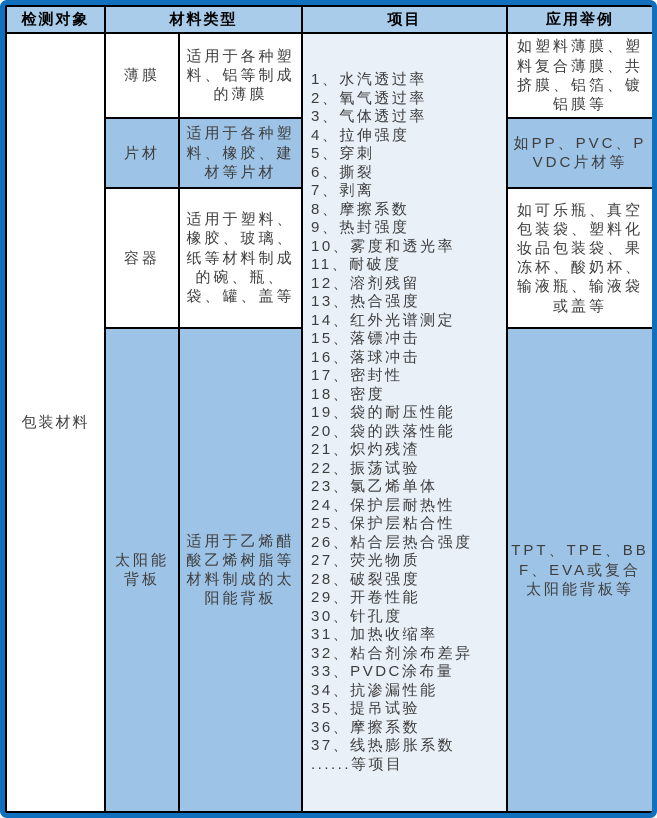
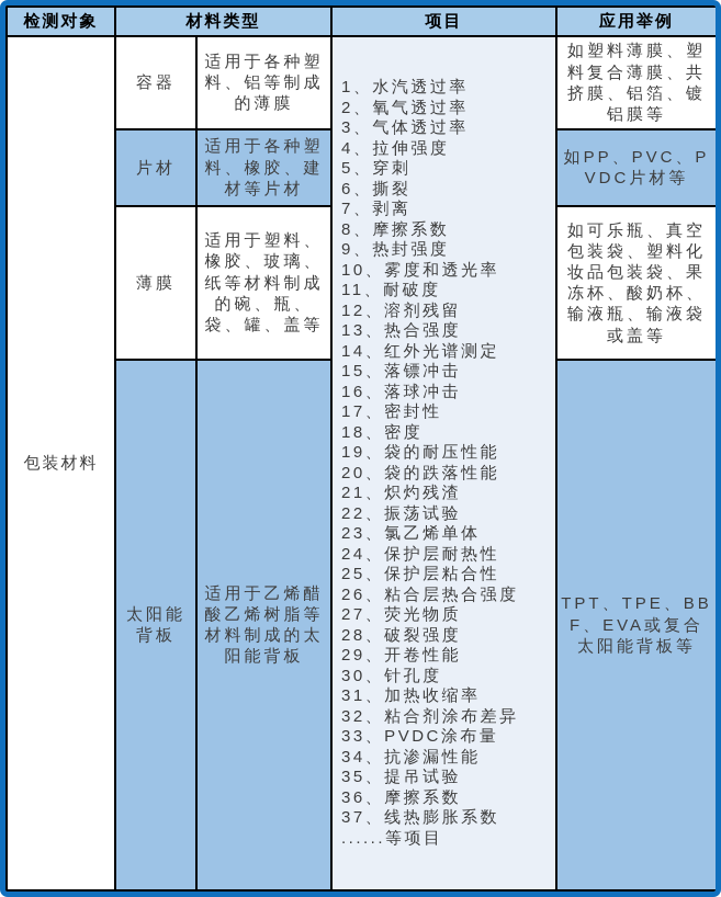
  检测对象	材料类型	项目	应用举例
- 包装材料	薄膜	适用于各种塑料、铝等制成的薄膜	1、水汽透过率 2、氧气透过率 3、气体透过率 4、拉伸强度 5、穿刺 6、撕裂 7、剥离 8、摩擦系数 9、热封强度 10、雾度和透光率 11、耐破度 12、溶剂残留 13、热合强度 14、红外光谱测定 15、落镖冲击 16、落球冲击 17、密封性 18、密度 19、袋的耐压性能 20、袋的跌落性能 21、炽灼残渣 22、振荡试验 23、氯乙烯单体 24、保护层耐热性 25、保护层粘合性 26、粘合层热合强度 27、荧光物质 28、破裂强度 29、开卷性能 30、针孔度 31、加热收缩率 32、粘合剂涂布差异 33、PVDC涂布量 34、抗渗漏性能 35、提吊试验 36、摩擦系数 37、线热膨胀系数 ......等项目	如塑料薄膜、塑料复合薄膜、共挤膜、铝箔、镀铝膜等
+ 包装材料	容器	适用于各种塑料、铝等制成的薄膜	1、水汽透过率 2、氧气透过率 3、气体透过率 4、拉伸强度 5、穿刺 6、撕裂 7、剥离 8、摩擦系数 9、热封强度 10、雾度和透光率 11、耐破度 12、溶剂残留 13、热合强度 14、红外光谱测定 15、落镖冲击 16、落球冲击 17、密封性 18、密度 19、袋的耐压性能 20、袋的跌落性能 21、炽灼残渣 22、振荡试验 23、氯乙烯单体 24、保护层耐热性 25、保护层粘合性 26、粘合层热合强度 27、荧光物质 28、破裂强度 29、开卷性能 30、针孔度 31、加热收缩率 32、粘合剂涂布差异 33、PVDC涂布量 34、抗渗漏性能 35、提吊试验 36、摩擦系数 37、线热膨胀系数 ......等项目	如塑料薄膜、塑料复合薄膜、共挤膜、铝箔、镀铝膜等
  片材	适用于各种塑料、橡胶、建材等片材	如PP、PVC、PVDC片材等
- 容器	适用于塑料、橡胶、玻璃、纸等材料制成的碗、瓶、袋、罐、盖等	如可乐瓶、真空包装袋、塑料化妆品包装袋、果冻杯、酸奶杯、输液瓶、输液袋或盖等
+ 薄膜	适用于塑料、橡胶、玻璃、纸等材料制成的碗、瓶、袋、罐、盖等	如可乐瓶、真空包装袋、塑料化妆品包装袋、果冻杯、酸奶杯、输液瓶、输液袋或盖等
  太阳能背板	适用于乙烯醋酸乙烯树脂等材料制成的太阳能背板	TPT、TPE、BBF、EVA或复合太阳能背板等
